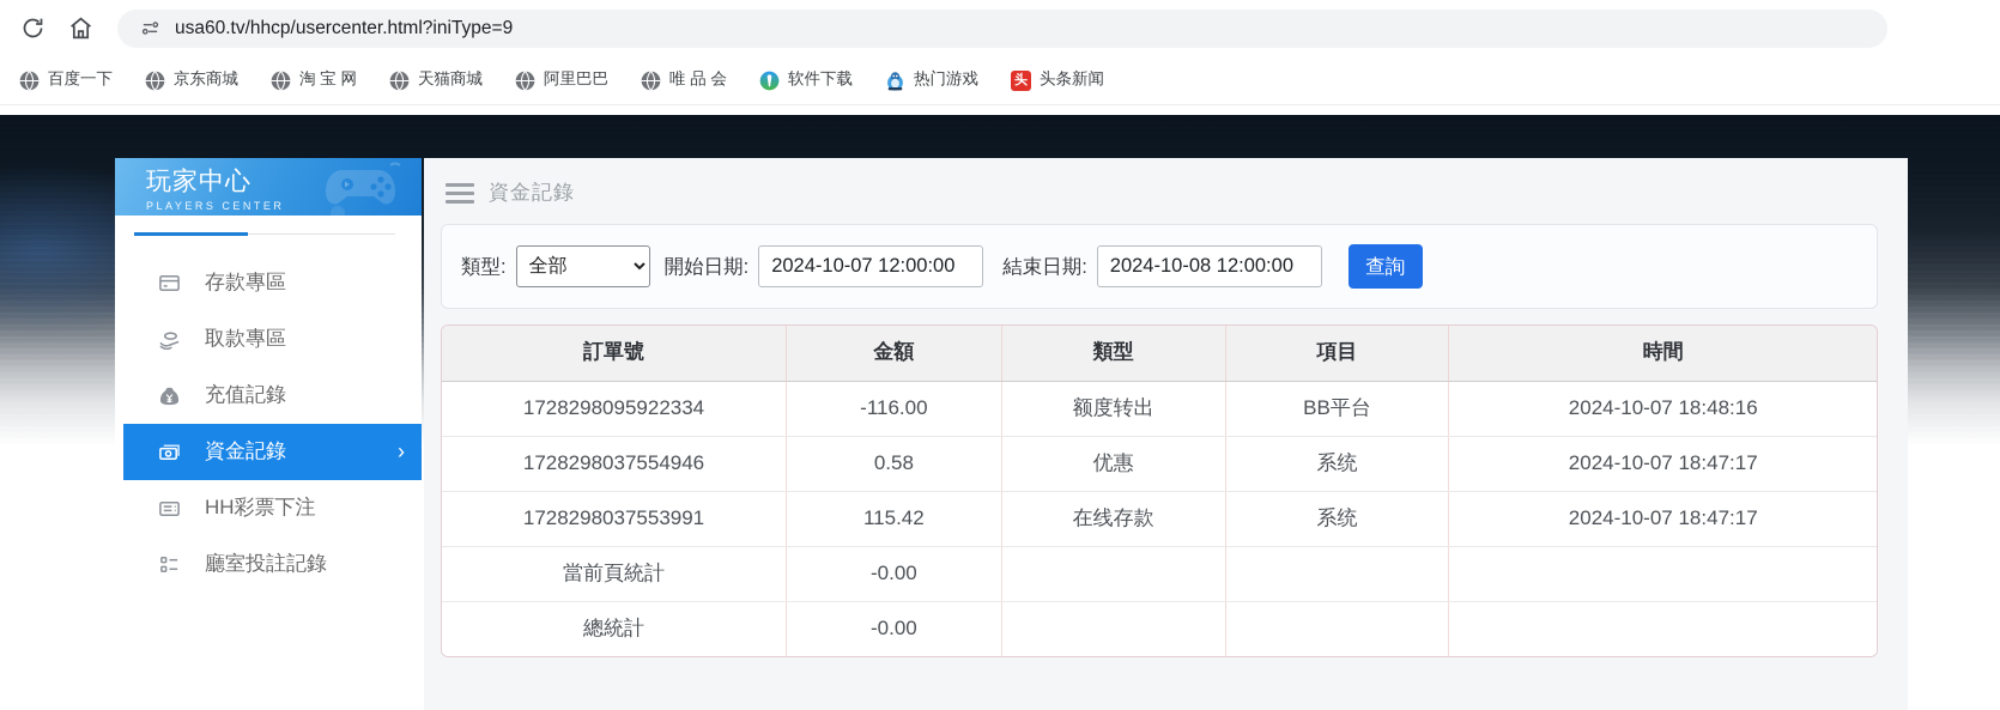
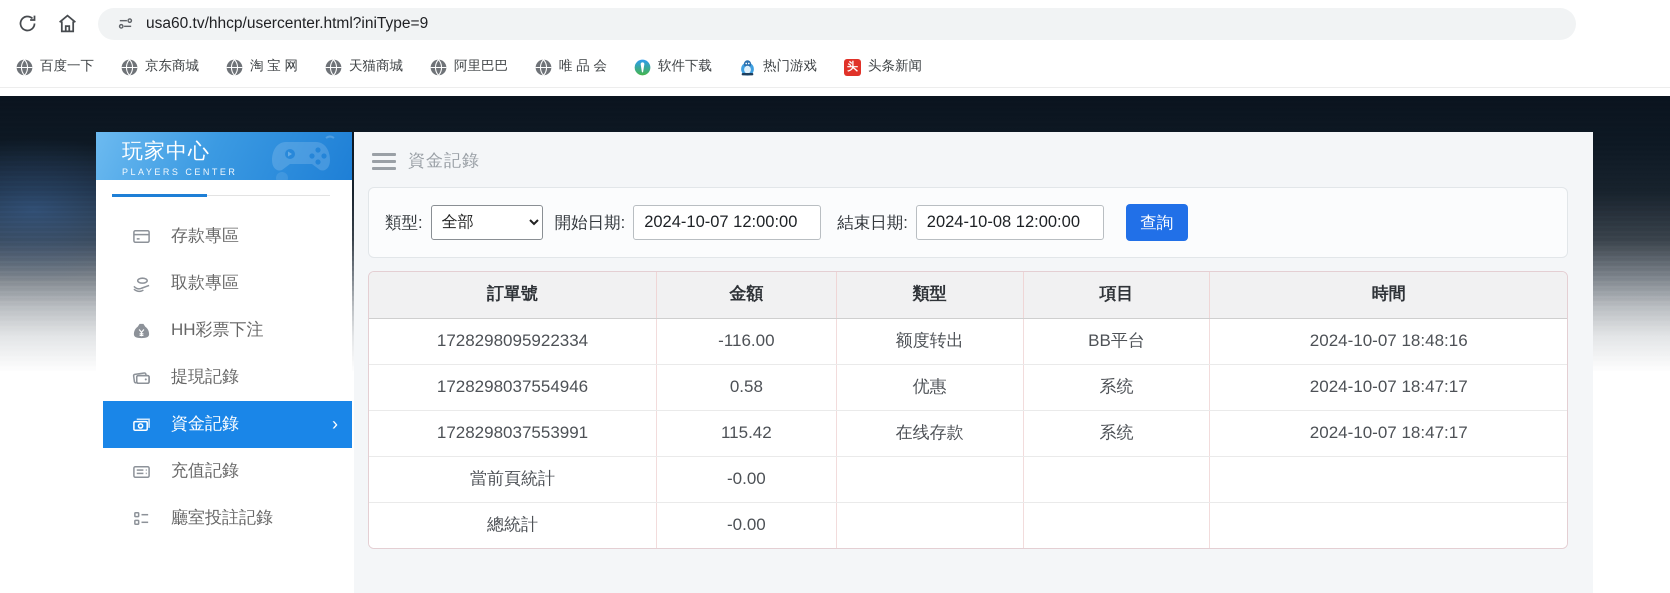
  usa60.tv/hhcp/usercenter.html?iniType=9
  百度一下
  京东商城
  淘 宝 网
  天猫商城
  阿里巴巴
  唯 品 会
  软件下载
  热门游戏
  头
  头条新闻
  玩家中心
  PLAYERS CENTER
  存款專區
  取款專區
- 充值記錄
+ HH彩票下注
+ 提現記錄
  資金記錄
  ›
- HH彩票下注
+ 充值記錄
  廳室投註記錄
  資金記錄
  類型:
  全部
  開始日期:
  2024-10-07 12:00:00
  結束日期:
  2024-10-08 12:00:00
  查詢
  訂單號	金額	類型	項目	時間
  1728298095922334	-116.00	额度转出	BB平台	2024-10-07 18:48:16
  1728298037554946	0.58	优惠	系统	2024-10-07 18:47:17
  1728298037553991	115.42	在线存款	系统	2024-10-07 18:47:17
  當前頁統計	-0.00
  總統計	-0.00
